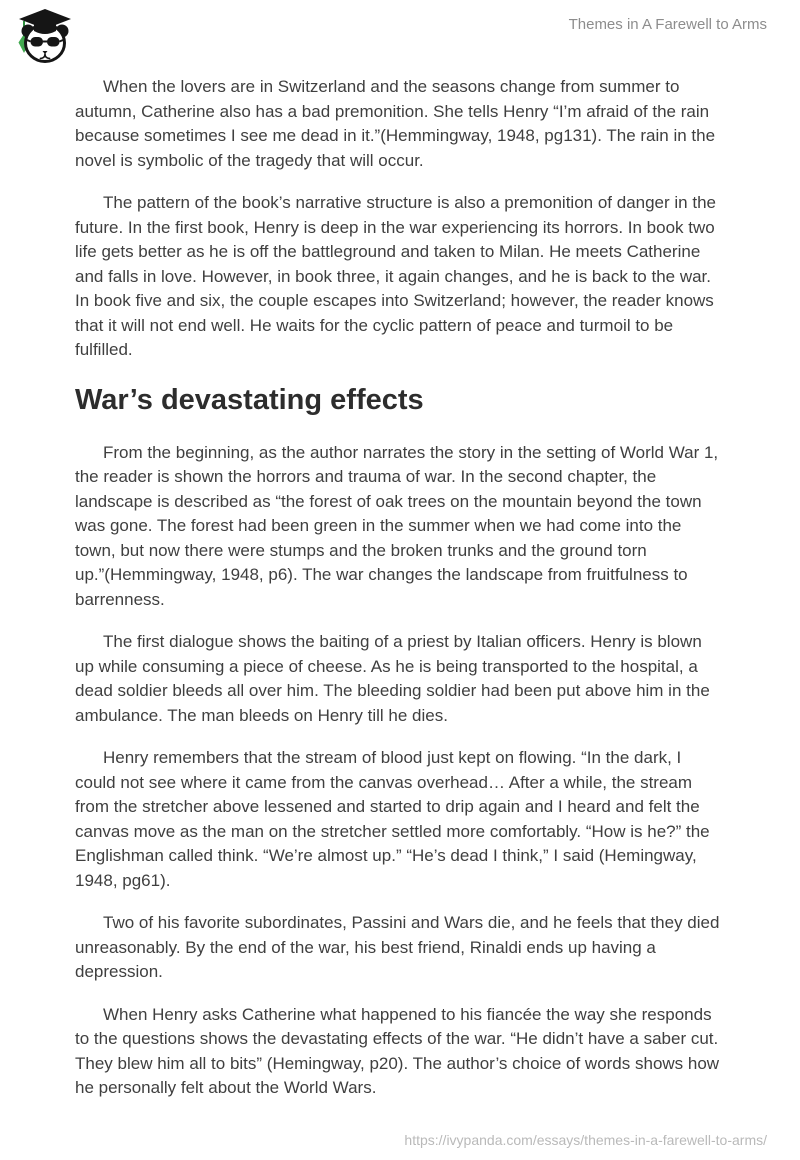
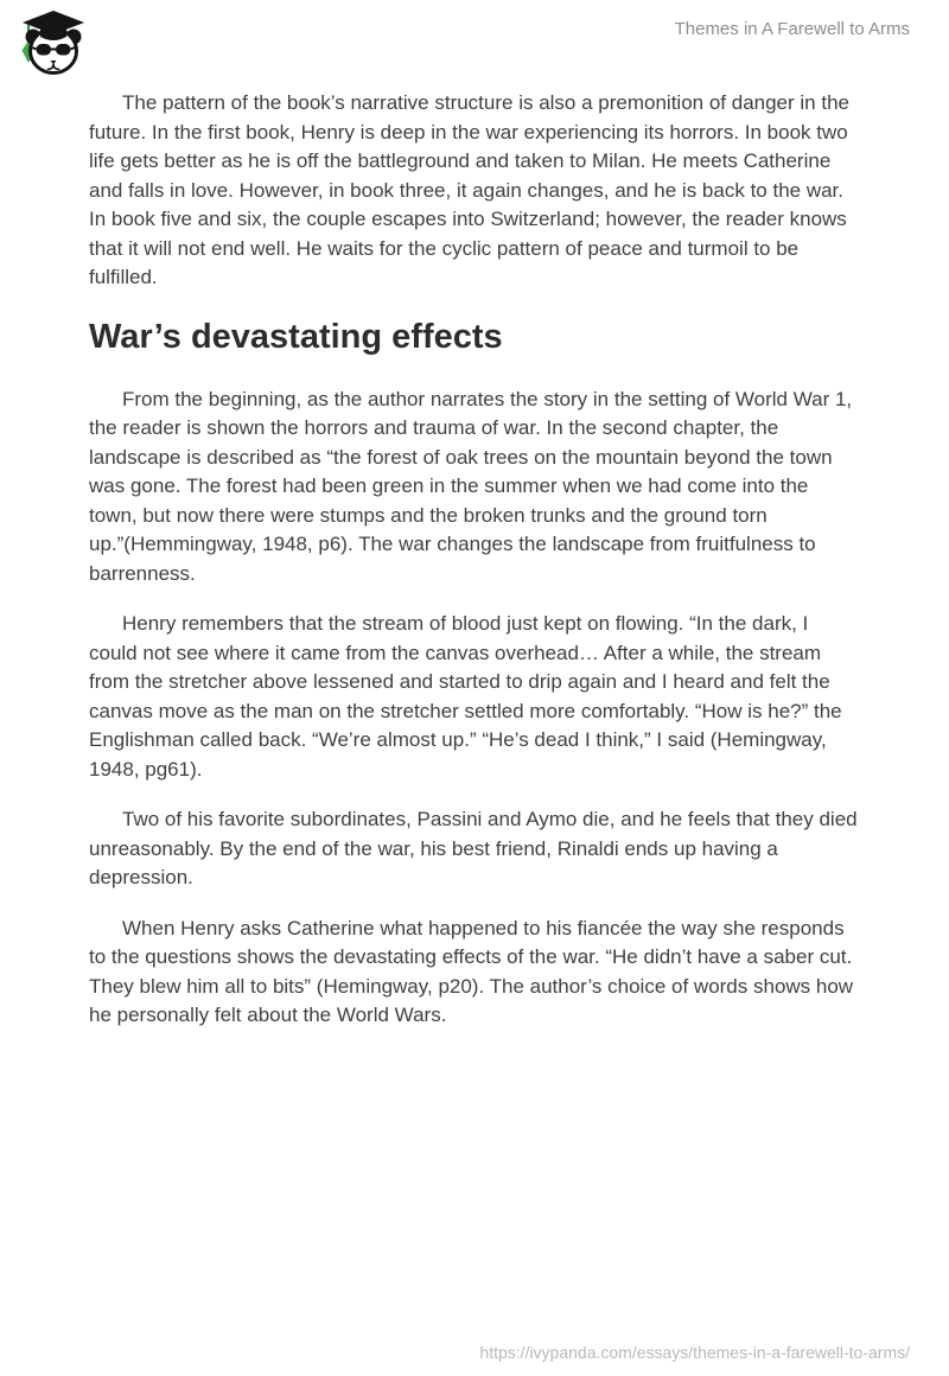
  Themes in A Farewell to Arms
- When the lovers are in Switzerland and the seasons change from summer to autumn, Catherine also has a bad premonition. She tells Henry “I’m afraid of the rain because sometimes I see me dead in it.”(Hemmingway, 1948, pg131). The rain in the novel is symbolic of the tragedy that will occur.
  The pattern of the book’s narrative structure is also a premonition of danger in the future. In the first book, Henry is deep in the war experiencing its horrors. In book two life gets better as he is off the battleground and taken to Milan. He meets Catherine and falls in love. However, in book three, it again changes, and he is back to the war. In book five and six, the couple escapes into Switzerland; however, the reader knows that it will not end well. He waits for the cyclic pattern of peace and turmoil to be fulfilled.
  War’s devastating effects
  From the beginning, as the author narrates the story in the setting of World War 1, the reader is shown the horrors and trauma of war. In the second chapter, the landscape is described as “the forest of oak trees on the mountain beyond the town was gone. The forest had been green in the summer when we had come into the town, but now there were stumps and the broken trunks and the ground torn up.”(Hemmingway, 1948, p6). The war changes the landscape from fruitfulness to barrenness.
- The first dialogue shows the baiting of a priest by Italian officers. Henry is blown up while consuming a piece of cheese. As he is being transported to the hospital, a dead soldier bleeds all over him. The bleeding soldier had been put above him in the ambulance. The man bleeds on Henry till he dies.
- Henry remembers that the stream of blood just kept on flowing. “In the dark, I could not see where it came from the canvas overhead… After a while, the stream from the stretcher above lessened and started to drip again and I heard and felt the canvas move as the man on the stretcher settled more comfortably. “How is he?” the Englishman called think. “We’re almost up.” “He’s dead I think,” I said (Hemingway, 1948, pg61).
+ Henry remembers that the stream of blood just kept on flowing. “In the dark, I could not see where it came from the canvas overhead… After a while, the stream from the stretcher above lessened and started to drip again and I heard and felt the canvas move as the man on the stretcher settled more comfortably. “How is he?” the Englishman called back. “We’re almost up.” “He’s dead I think,” I said (Hemingway, 1948, pg61).
- Two of his favorite subordinates, Passini and Wars die, and he feels that they died unreasonably. By the end of the war, his best friend, Rinaldi ends up having a depression.
+ Two of his favorite subordinates, Passini and Aymo die, and he feels that they died unreasonably. By the end of the war, his best friend, Rinaldi ends up having a depression.
  When Henry asks Catherine what happened to his fiancée the way she responds to the questions shows the devastating effects of the war. “He didn’t have a saber cut. They blew him all to bits” (Hemingway, p20). The author’s choice of words shows how he personally felt about the World Wars.
  https://ivypanda.com/essays/themes-in-a-farewell-to-arms/
